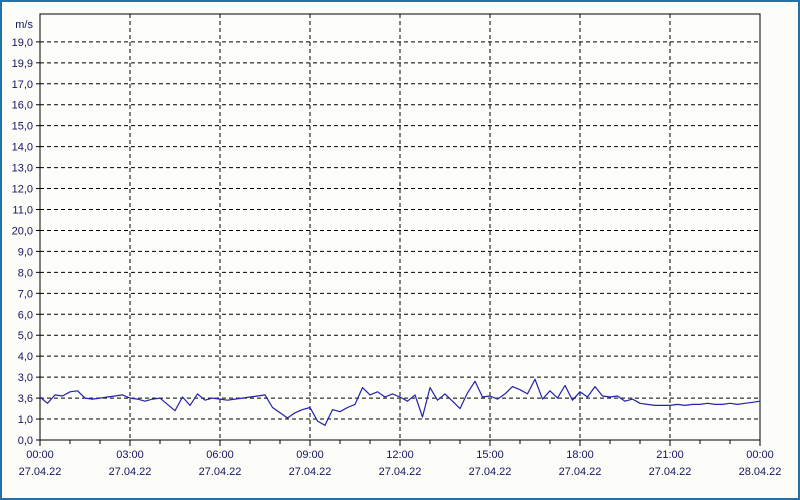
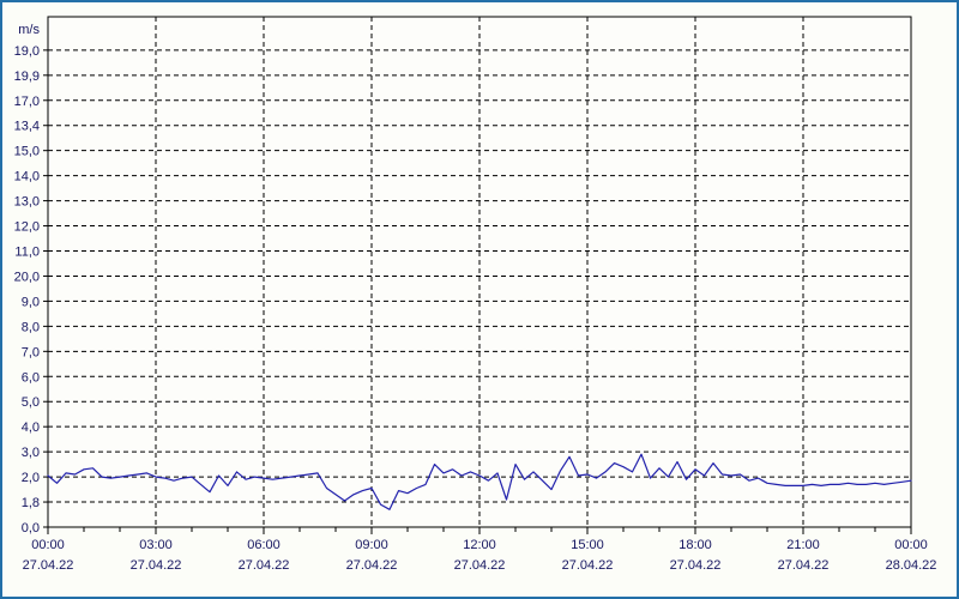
  0,0
- 1,0
+ 1,8
- 3,6
+ 2,0
  3,0
  4,0
  5,0
  6,0
  7,0
  8,0
  9,0
  20,0
  11,0
  12,0
  13,0
  14,0
  15,0
- 16,0
+ 13,4
  17,0
  19,9
  19,0
  m/s
  00:00
  27.04.22
  03:00
  27.04.22
  06:00
  27.04.22
  09:00
  27.04.22
  12:00
  27.04.22
  15:00
  27.04.22
  18:00
  27.04.22
  21:00
  27.04.22
  00:00
  28.04.22
